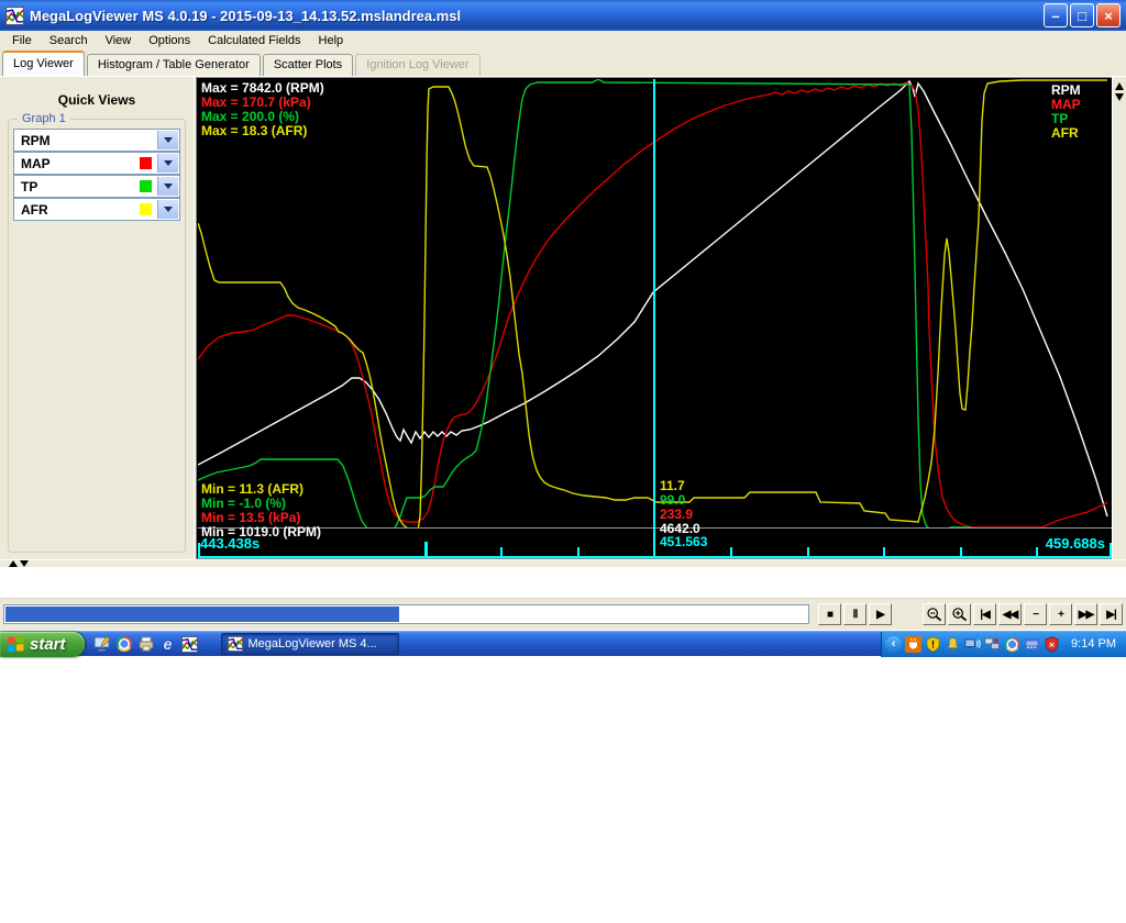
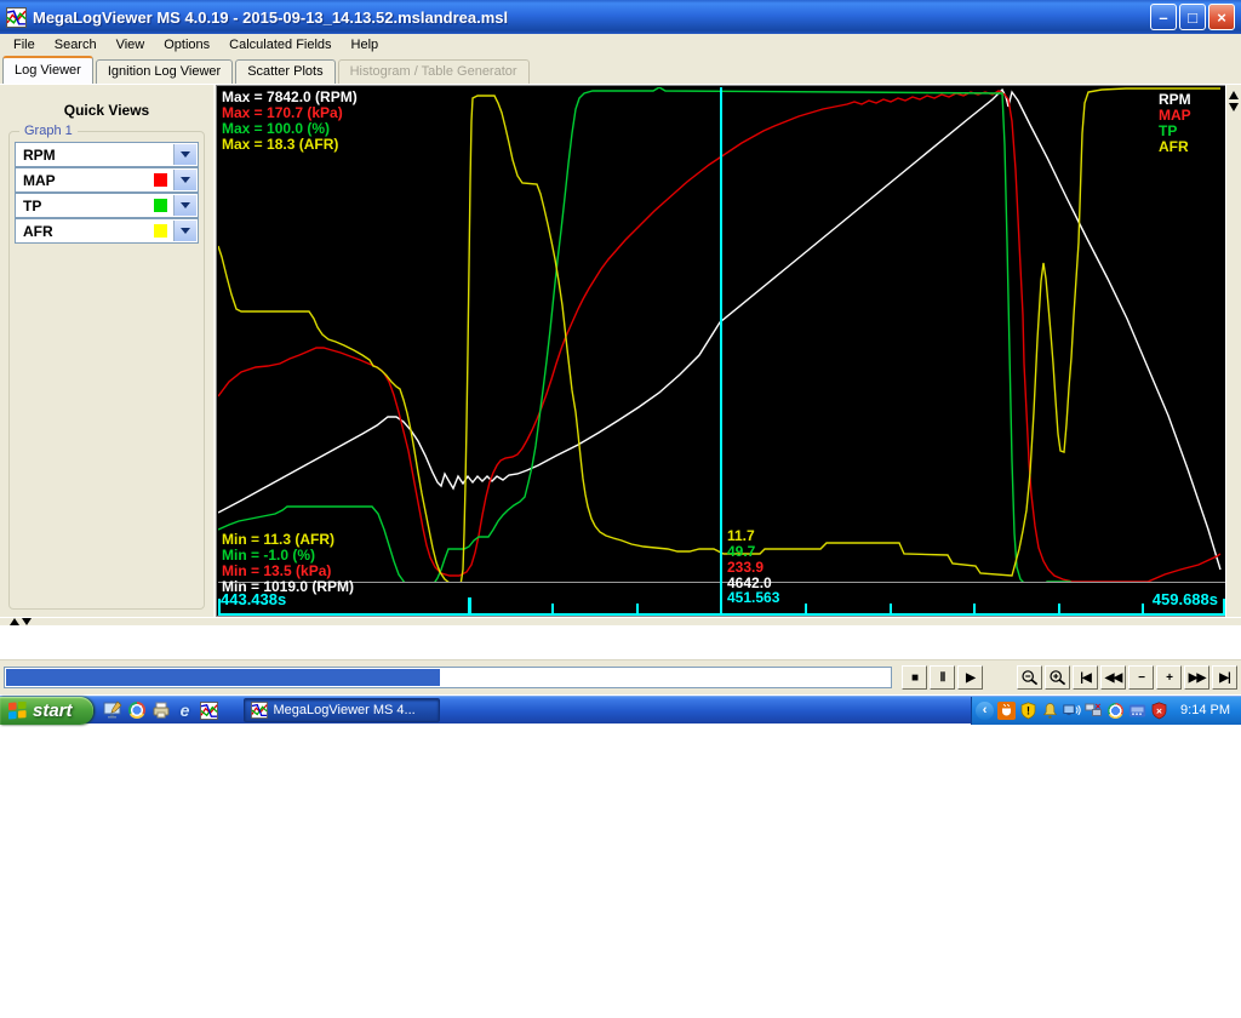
  MegaLogViewer MS 4.0.19 - 2015-09-13_14.13.52.mslandrea.msl
  –
  □
  ×
  File
  Search
  View
  Options
  Calculated Fields
  Help
  Log Viewer
- Histogram / Table Generator
+ Ignition Log Viewer
  Scatter Plots
- Ignition Log Viewer
+ Histogram / Table Generator
  Quick Views
  Graph 1
  RPM
  MAP
  TP
  AFR
  Max = 7842.0 (RPM)
  Max = 170.7 (kPa)
- Max = 200.0 (%)
+ Max = 100.0 (%)
  Max = 18.3 (AFR)
  Min = 11.3 (AFR)
  Min = -1.0 (%)
  Min = 13.5 (kPa)
  Min = 1019.0 (RPM)
  RPM
  MAP
  TP
  AFR
  11.7
- 99.0
+ 49.7
  233.9
  4642.0
  443.438s
  451.563
  459.688s
  ■
  Ⅱ
  ▶
  |◀
  ◀◀
  −
  +
  ▶▶
  ▶|
  start
  e
  MegaLogViewer MS 4...
  ‹
  !
  ×
  ×
  9:14 PM
